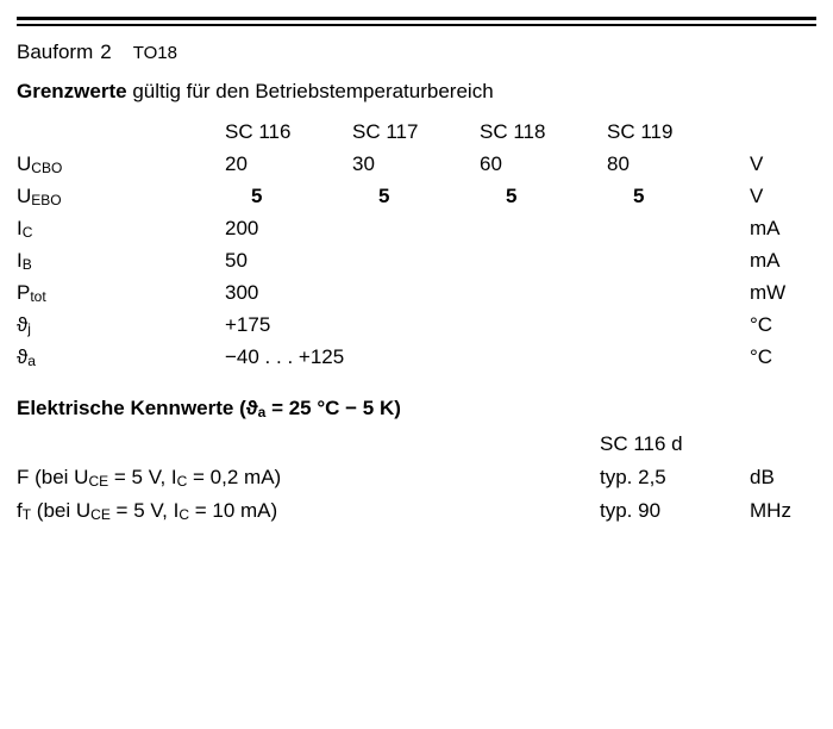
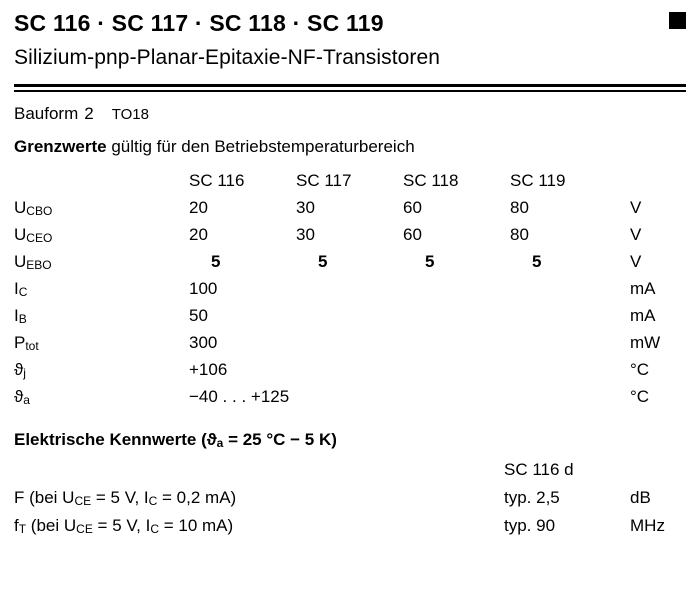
+ SC 116 · SC 117 · SC 118 · SC 119
+ Silizium-pnp-Planar-Epitaxie-NF-Transistoren
  Bauform 2 TO18
  Grenzwerte gültig für den Betriebstemperaturbereich
  	SC 116	SC 117	SC 118	SC 119
  UCBO	20	30	60	80	V
+ UCEO	20	30	60	80	V
  UEBO	5	5	5	5	V
- IC	200	mA
+ IC	100	mA
  IB	50	mA
  Ptot	300	mW
- ϑj	+175	°C
+ ϑj	+106	°C
  ϑa	−40 . . . +125	°C
  Elektrische Kennwerte (ϑa = 25 °C − 5 K)
  	SC 116 d
  F (bei UCE = 5 V, IC = 0,2 mA)	typ. 2,5	dB
  fT (bei UCE = 5 V, IC = 10 mA)	typ. 90	MHz
